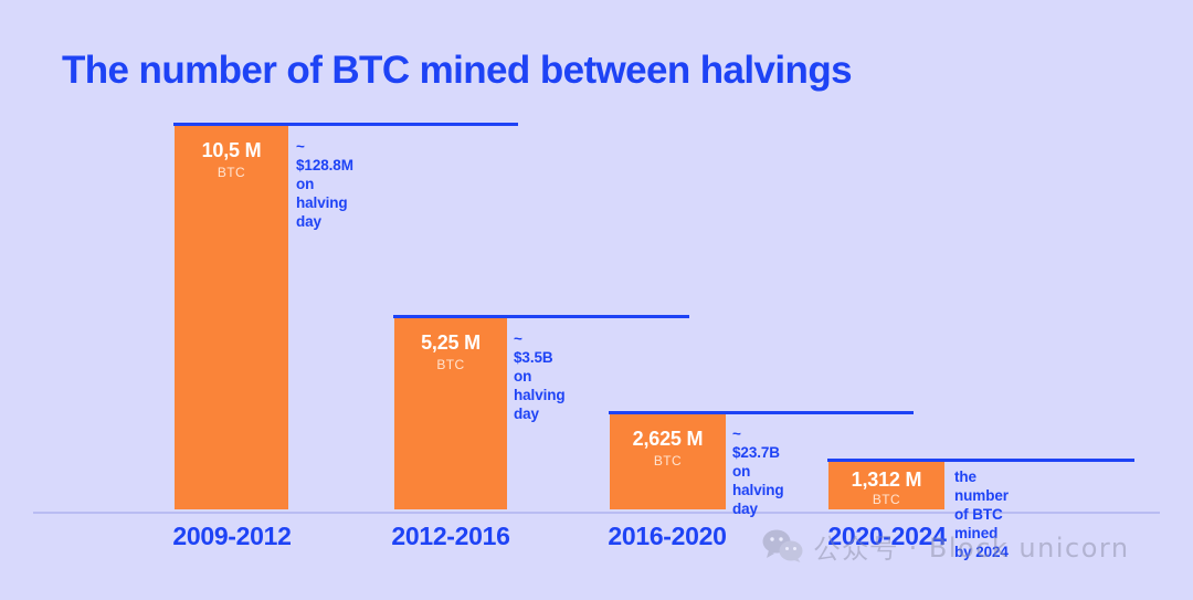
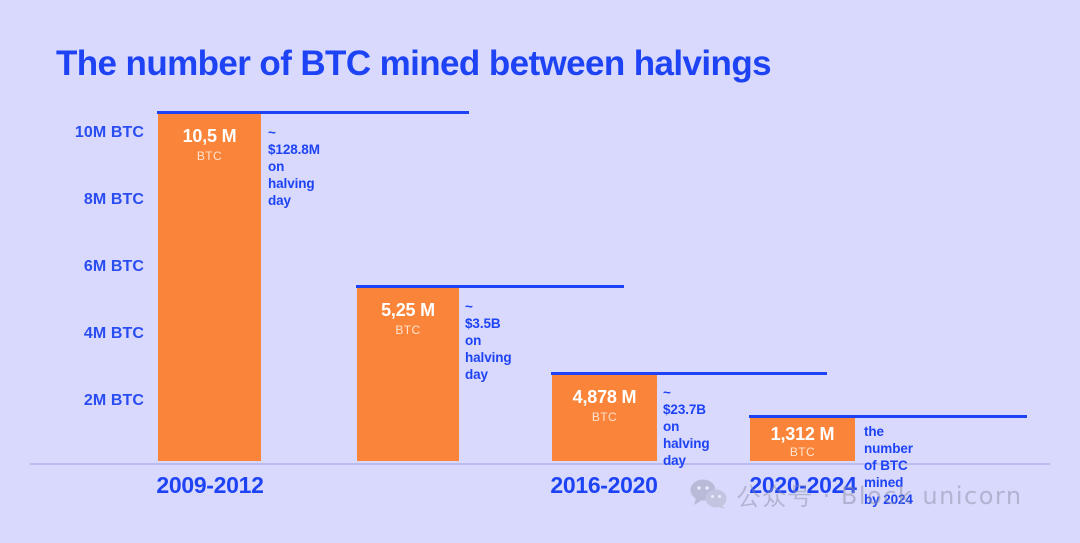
  The number of BTC mined between halvings
+ 10M BTC
+ 8M BTC
+ 6M BTC
+ 4M BTC
+ 2M BTC
  10,5 M
  BTC
  ~ $128.8M on halving day
  5,25 M
  BTC
  ~ $3.5B on halving day
- 2,625 M
+ 4,878 M
  BTC
  ~ $23.7B on halving day
  1,312 M
  BTC
  the number of BTC mined
  by 2024
  2009-2012
- 2012-2016
  2016-2020
  2020-2024
  公众号 · Block unicorn
